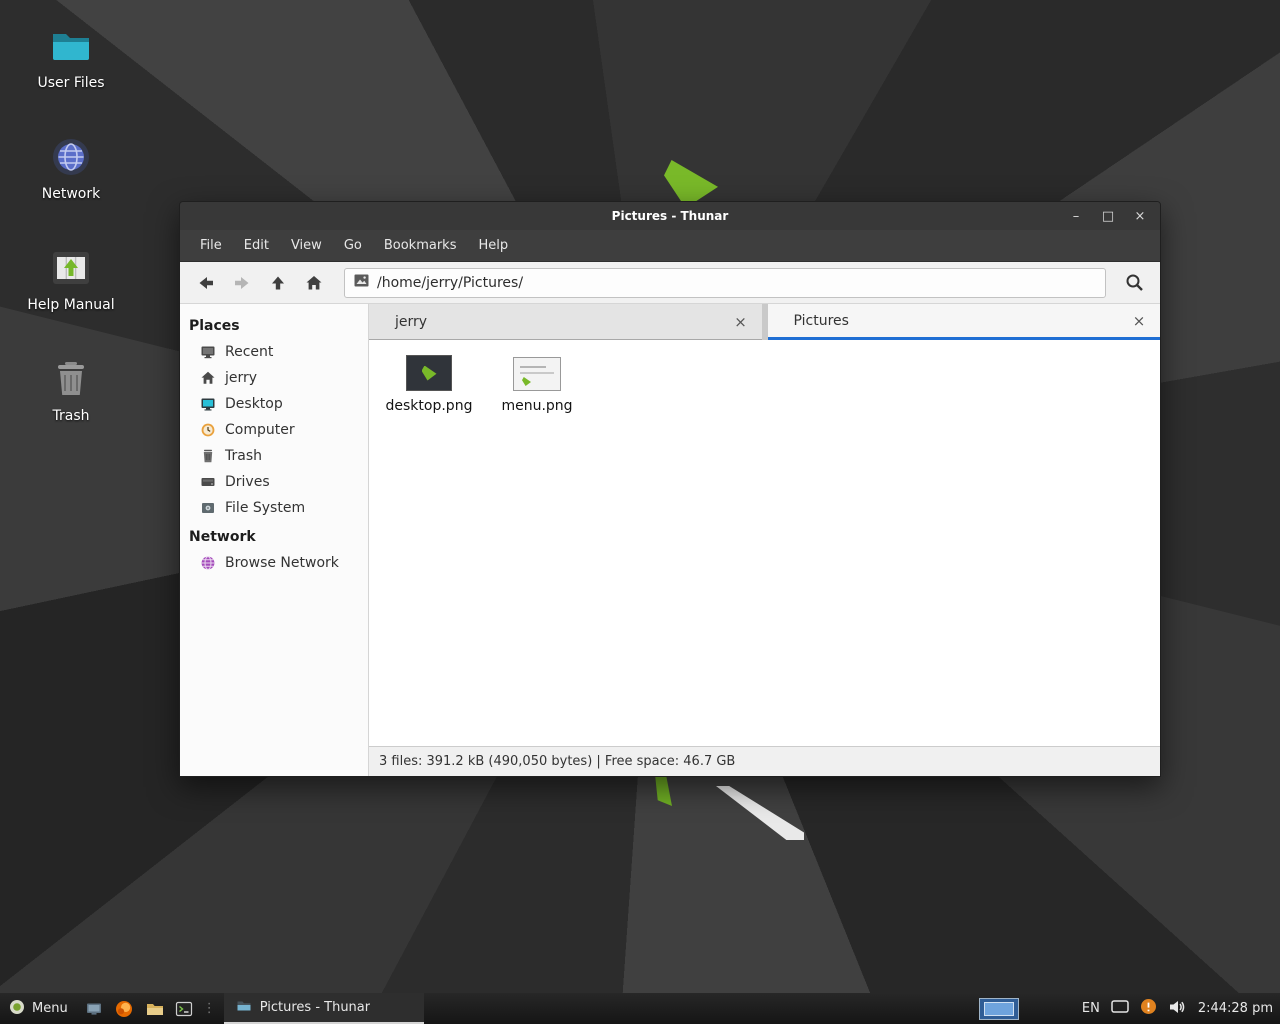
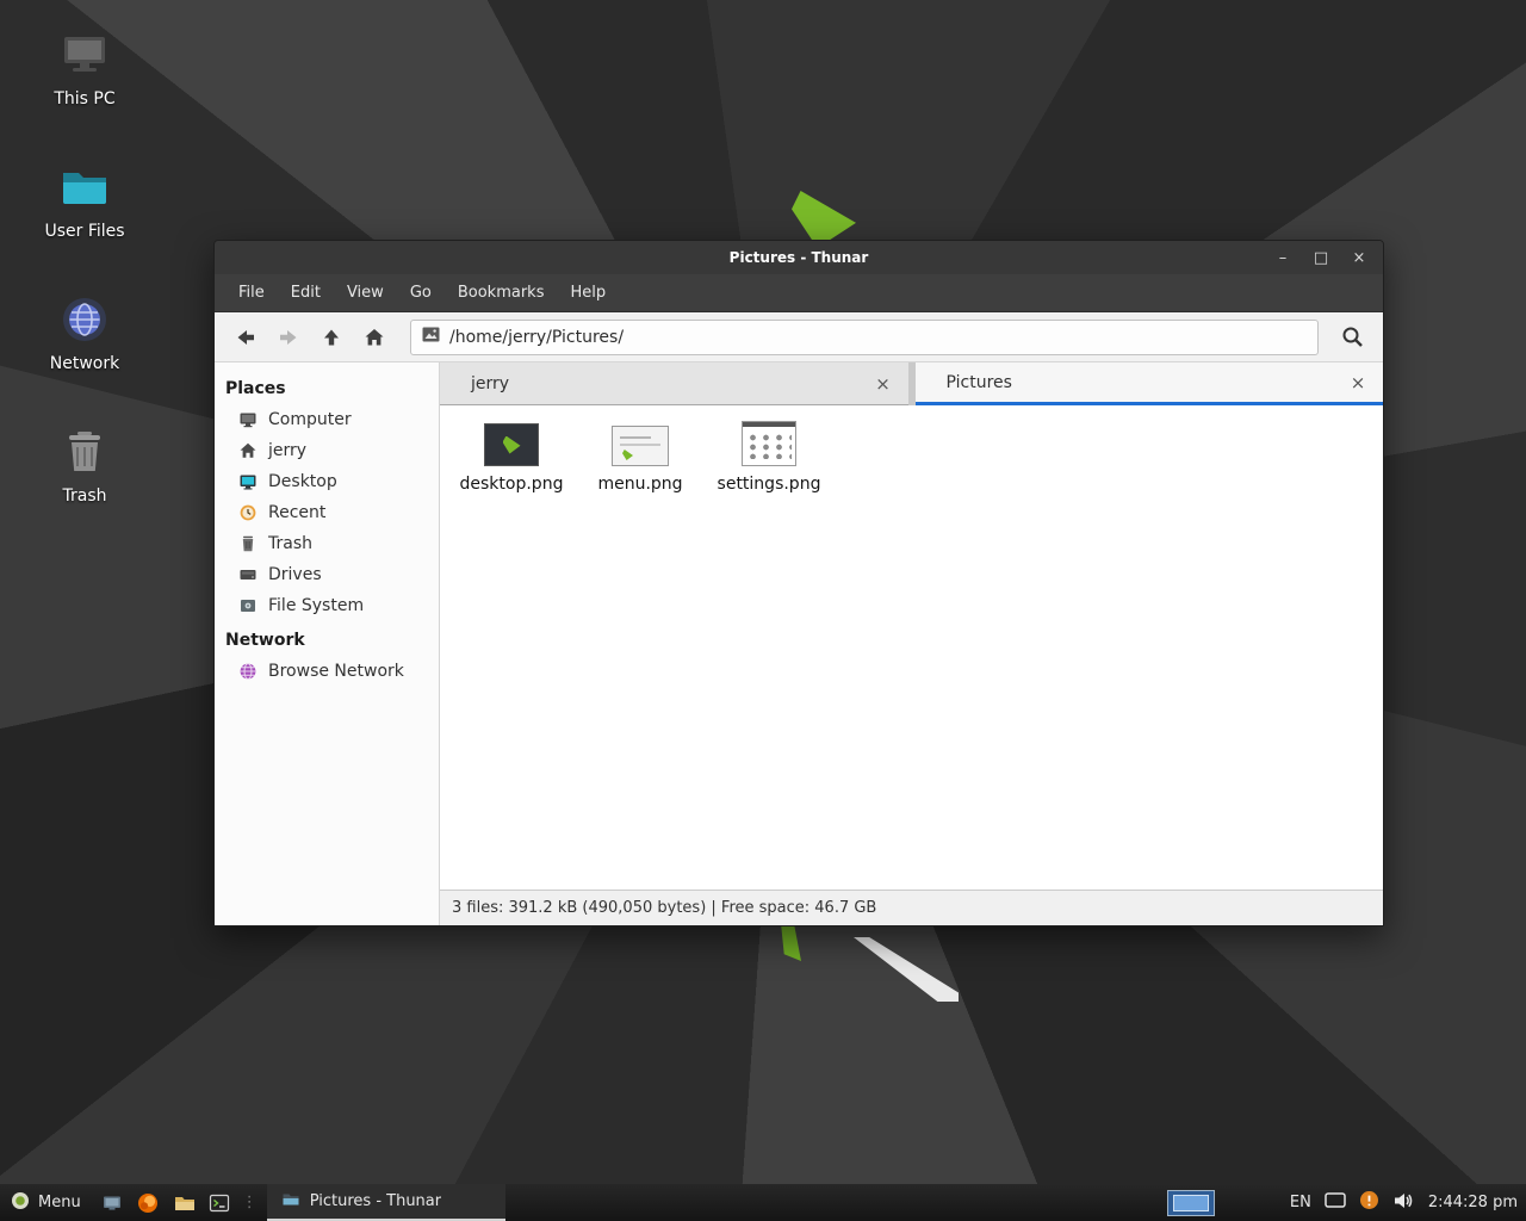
+ This PC
  User Files
  Network
- Help Manual
  Trash
  Pictures - Thunar
  –
  □
  ×
  File
  Edit
  View
  Go
  Bookmarks
  Help
  /home/jerry/Pictures/
  Places
- Recent
+ Computer
  jerry
  Desktop
- Computer
+ Recent
  Trash
  Drives
  File System
  Network
  Browse Network
  jerry
  ×
  Pictures
  ×
  desktop.png
  menu.png
+ settings.png
  3 files: 391.2 kB (490,050 bytes) | Free space: 46.7 GB
  Menu
  ⋮
  Pictures - Thunar
  EN
  2:44:28 pm
